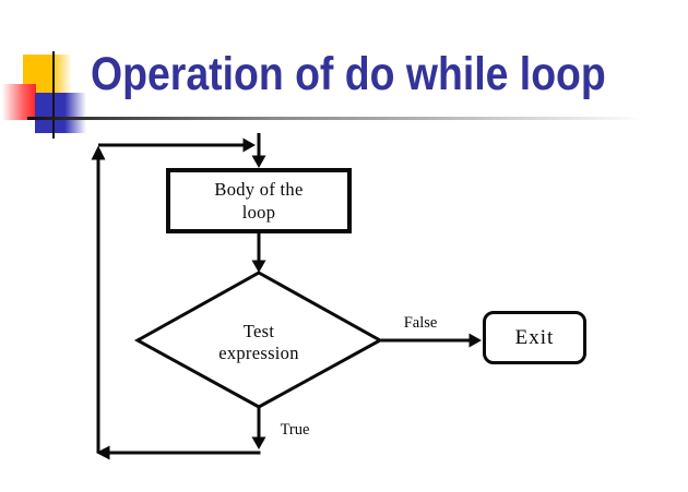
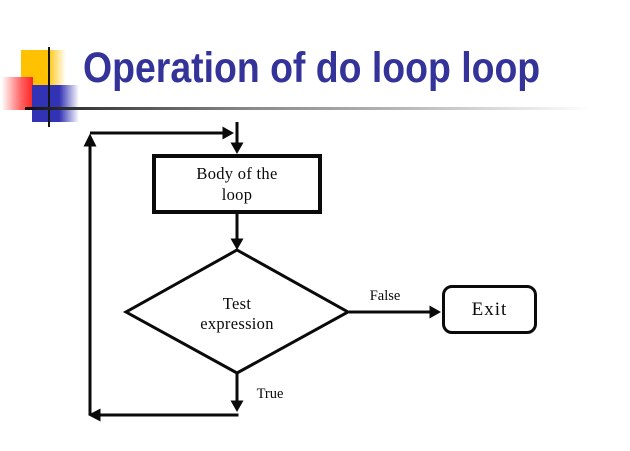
- Operation of do while loop
+ Operation of do loop loop
  Body of the
  loop
  Test
  expression
  False
  True
  Exit
